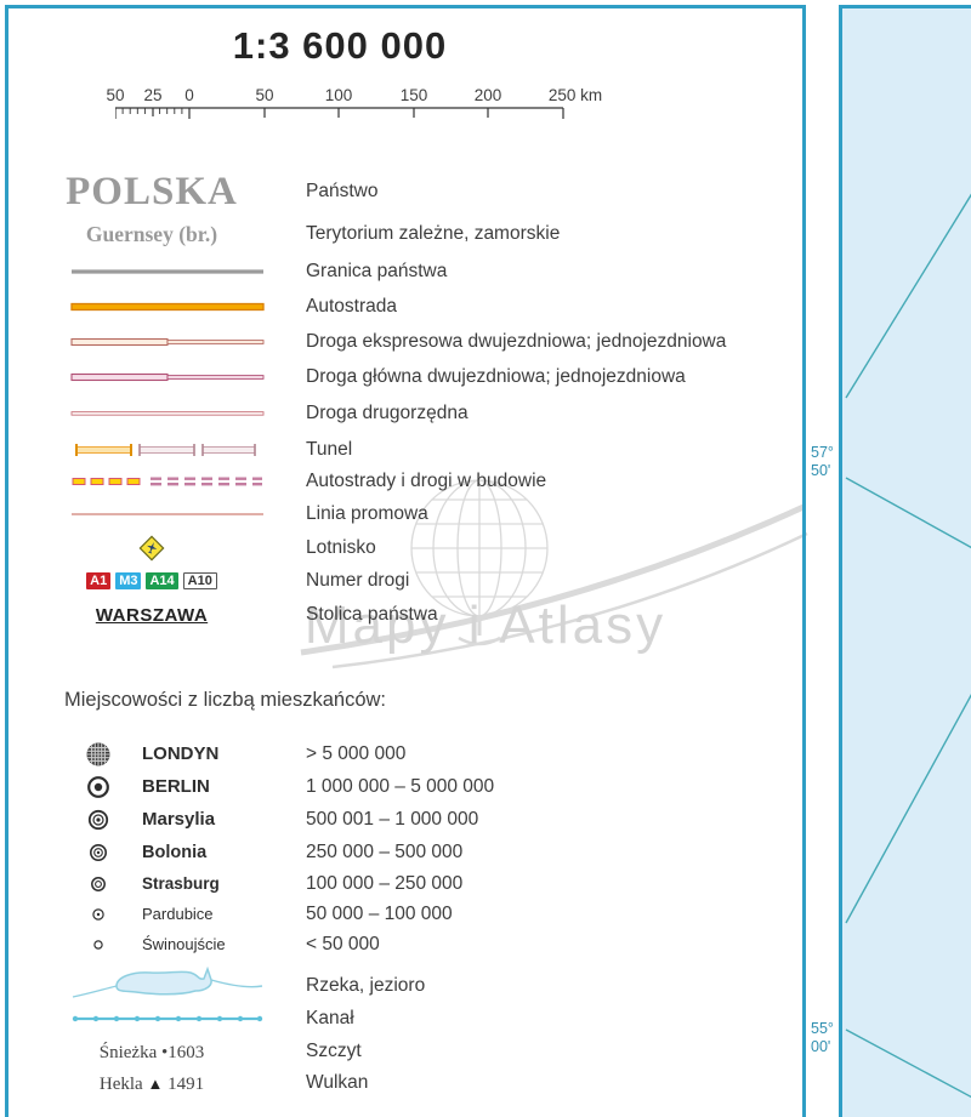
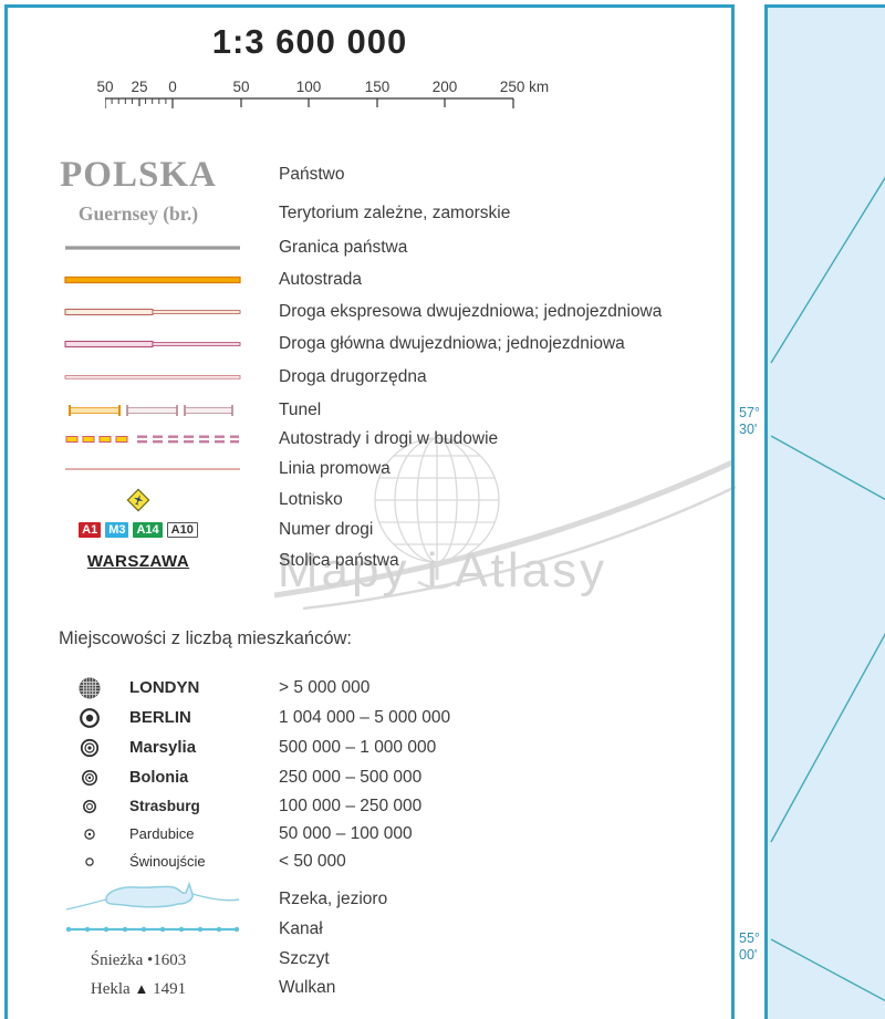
  Mapy i Atlasy
  57°
- 50'
+ 30'
  55°
  00'
  1:3 600 000
  50
  25
  0
  50
  100
  150
  200
  250 km
  POLSKA
  Państwo
  Guernsey (br.)
  Terytorium zależne, zamorskie
  Granica państwa
  Autostrada
  Droga ekspresowa dwujezdniowa; jednojezdniowa
  Droga główna dwujezdniowa; jednojezdniowa
  Droga drugorzędna
  Tunel
  Autostrady i drogi w budowie
  Linia promowa
  Lotnisko
  A1
  M3
  A14
  A10
  Numer drogi
  WARSZAWA
  Stolica państwa
  Miejscowości z liczbą mieszkańców:
  LONDYN
  > 5 000 000
  BERLIN
- 1 000 000 – 5 000 000
+ 1 004 000 – 5 000 000
  Marsylia
- 500 001 – 1 000 000
+ 500 000 – 1 000 000
  Bolonia
  250 000 – 500 000
  Strasburg
  100 000 – 250 000
  Pardubice
  50 000 – 100 000
  Świnoujście
  < 50 000
  Rzeka, jezioro
  Kanał
  Śnieżka •1603
  Szczyt
  Hekla ▲ 1491
  Wulkan
